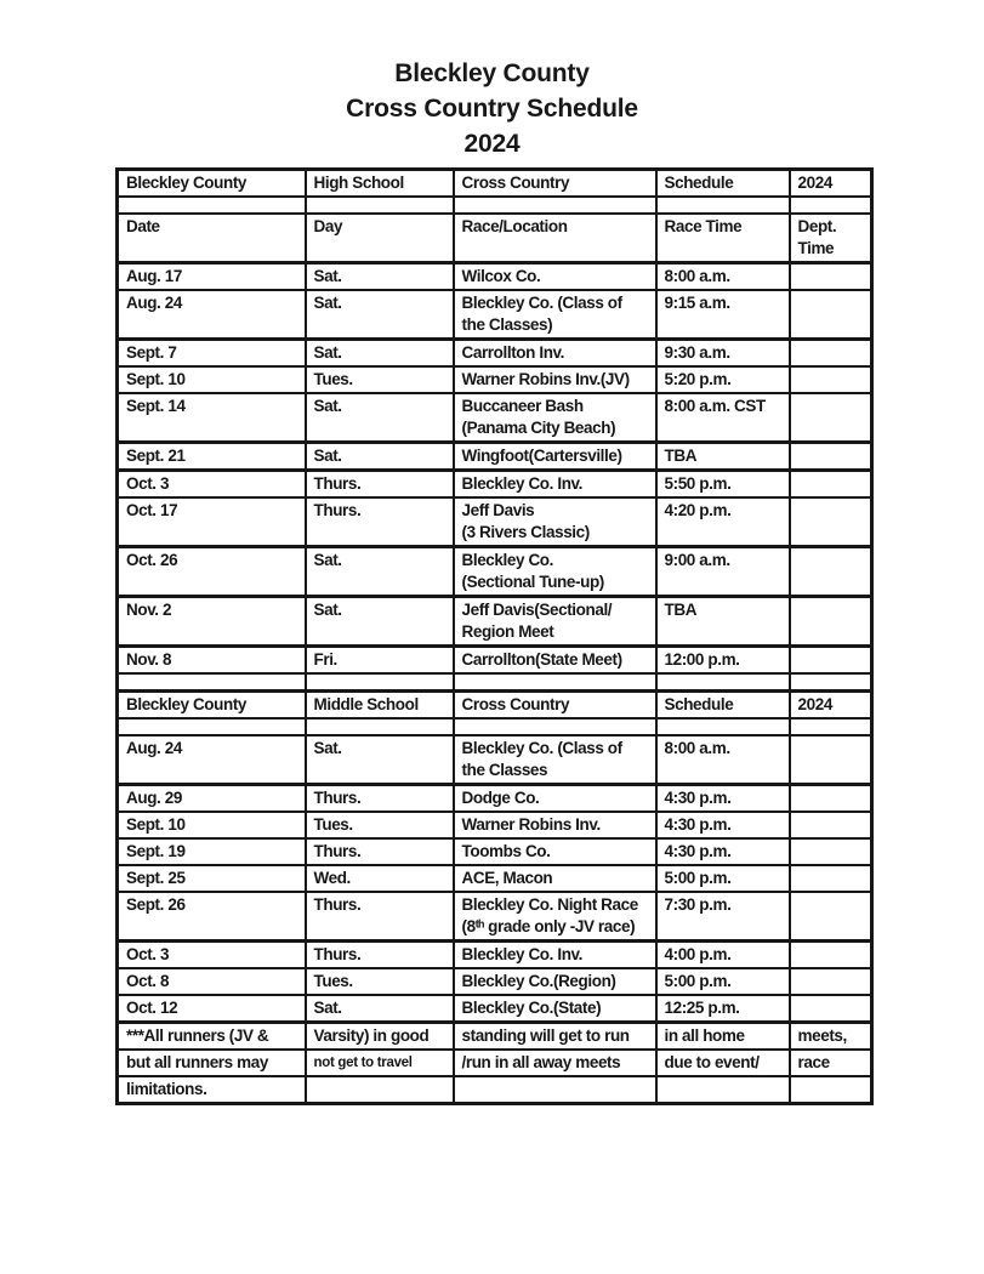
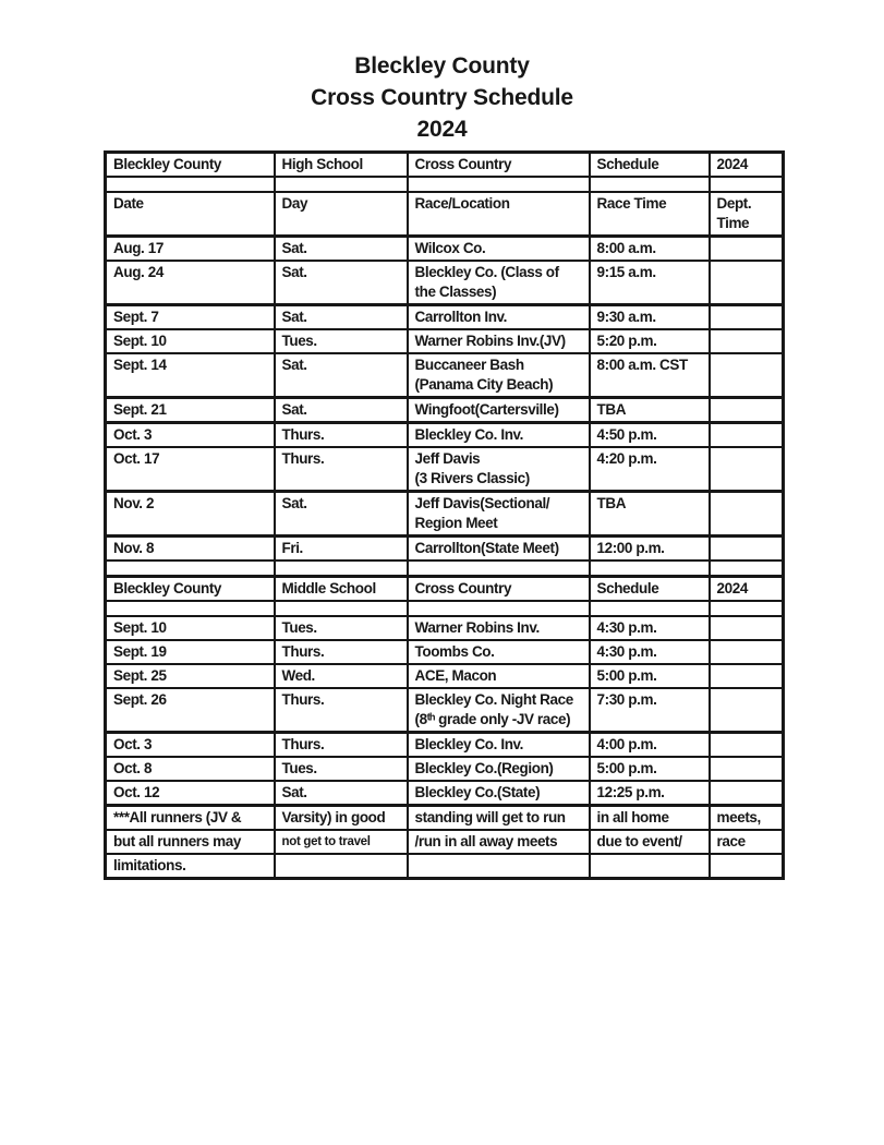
  Bleckley County
  Cross Country Schedule
  2024
  Bleckley County	High School	Cross Country	Schedule	2024
  Date	Day	Race/Location	Race Time	Dept.Time
  Aug. 17	Sat.	Wilcox Co.	8:00 a.m.
  Aug. 24	Sat.	Bleckley Co. (Class ofthe Classes)	9:15 a.m.
  Sept. 7	Sat.	Carrollton Inv.	9:30 a.m.
  Sept. 10	Tues.	Warner Robins Inv.(JV)	5:20 p.m.
  Sept. 14	Sat.	Buccaneer Bash(Panama City Beach)	8:00 a.m. CST
  Sept. 21	Sat.	Wingfoot(Cartersville)	TBA
- Oct. 3	Thurs.	Bleckley Co. Inv.	5:50 p.m.
+ Oct. 3	Thurs.	Bleckley Co. Inv.	4:50 p.m.
  Oct. 17	Thurs.	Jeff Davis(3 Rivers Classic)	4:20 p.m.
- Oct. 26	Sat.	Bleckley Co.(Sectional Tune-up)	9:00 a.m.
  Nov. 2	Sat.	Jeff Davis(Sectional/Region Meet	TBA
  Nov. 8	Fri.	Carrollton(State Meet)	12:00 p.m.
  Bleckley County	Middle School	Cross Country	Schedule	2024
- Aug. 24	Sat.	Bleckley Co. (Class ofthe Classes	8:00 a.m.
- Aug. 29	Thurs.	Dodge Co.	4:30 p.m.
  Sept. 10	Tues.	Warner Robins Inv.	4:30 p.m.
  Sept. 19	Thurs.	Toombs Co.	4:30 p.m.
  Sept. 25	Wed.	ACE, Macon	5:00 p.m.
  Sept. 26	Thurs.	Bleckley Co. Night Race(8ᵗʰ grade only -JV race)	7:30 p.m.
  Oct. 3	Thurs.	Bleckley Co. Inv.	4:00 p.m.
  Oct. 8	Tues.	Bleckley Co.(Region)	5:00 p.m.
  Oct. 12	Sat.	Bleckley Co.(State)	12:25 p.m.
  ***All runners (JV &	Varsity) in good	standing will get to run	in all home	meets,
  but all runners may	not get to travel	/run in all away meets	due to event/	race
  limitations.
